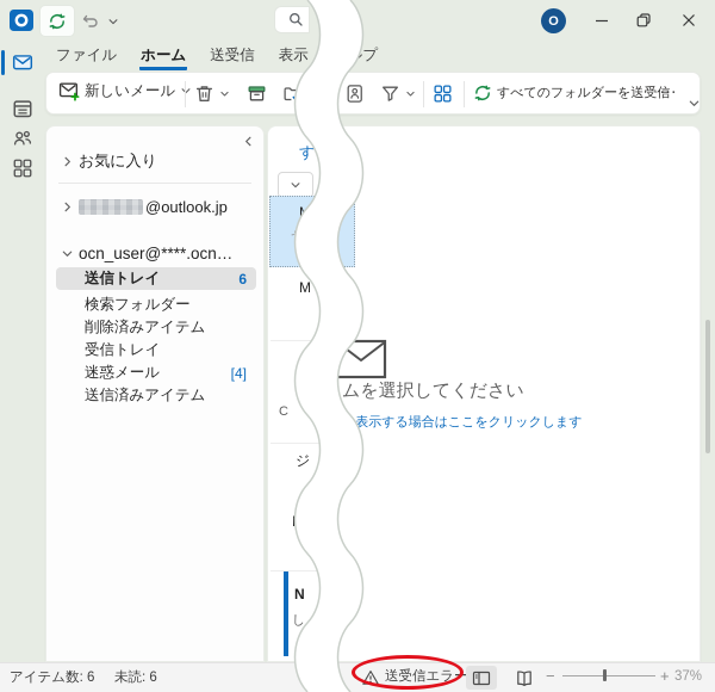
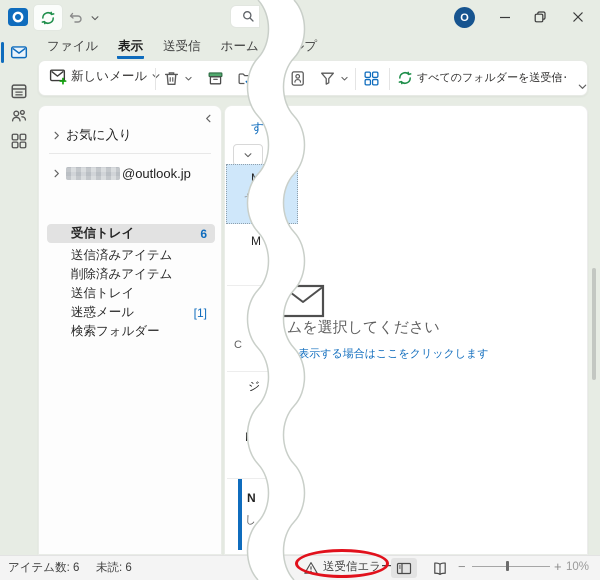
  O
  ファイル
- ホーム
+ 表示
  送受信
- 表示
+ ホーム
  新しいメール
  すべてのフォルダーを送受信
  …
  お気に入り
  @outlook.jp
- ocn_user@****.ocn…
- 送信トレイ
+ 受信トレイ
  6
- 検索フォルダー
+ 送信済みアイテム
  削除済みアイテム
- 受信トレイ
+ 送信トレイ
  迷惑メール
- [4]
+ [1]
- 送信済みアイテム
+ 検索フォルダー
  す
  M
  C
  ジ
  N
  し
  ムを選択してください
  表示する場合はここをクリックします
  アイテム数: 6
  未読: 6
  送受信エラー
  −
  +
- 37%
+ 10%
